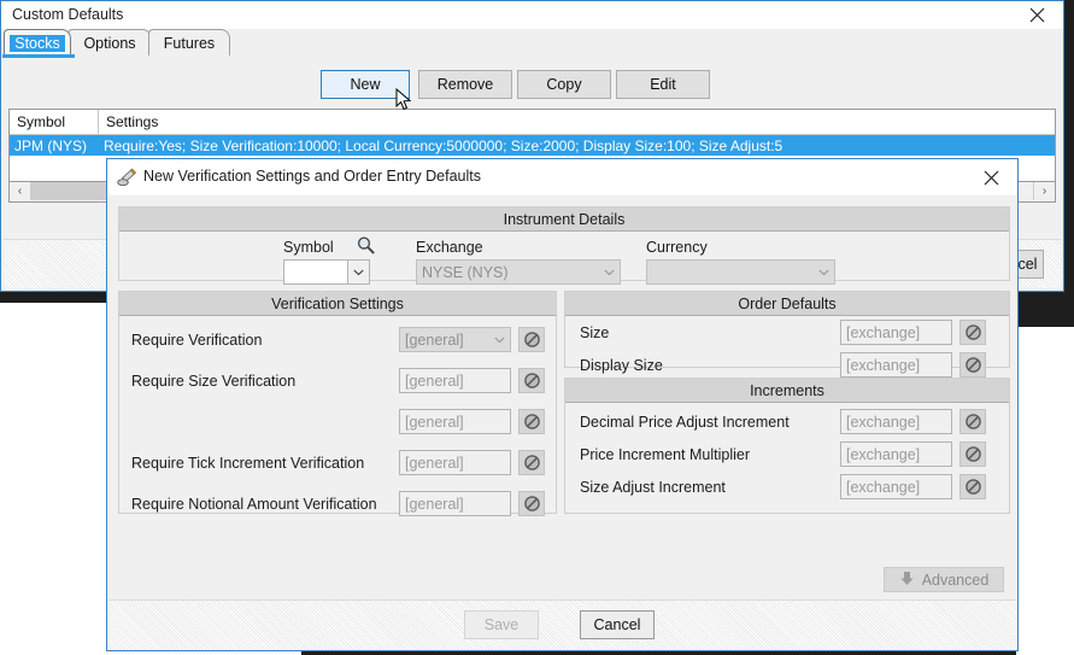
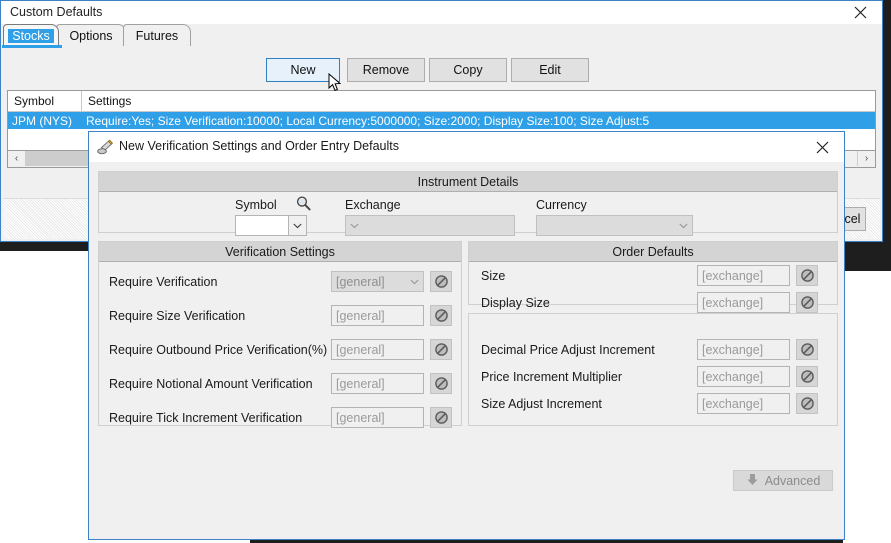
  Custom Defaults
  Stocks
  Options
  Futures
  New
  Remove
  Copy
  Edit
  Symbol
  Settings
  JPM (NYS)
  Require:Yes; Size Verification:10000; Local Currency:5000000; Size:2000; Display Size:100; Size Adjust:5
  ‹
  ›
  New Verification Settings and Order Entry Defaults
  Instrument Details
  Symbol
  Exchange
- NYSE (NYS)
  Currency
  Verification Settings
  Require Verification
  [general]
  Require Size Verification
  [general]
+ Require Outbound Price Verification(%)
  [general]
- Require Tick Increment Verification
+ Require Notional Amount Verification
  [general]
- Require Notional Amount Verification
+ Require Tick Increment Verification
  [general]
  Order Defaults
  Size
  [exchange]
  Display Size
  [exchange]
- Increments
  Decimal Price Adjust Increment
  [exchange]
  Price Increment Multiplier
  [exchange]
  Size Adjust Increment
  [exchange]
  Advanced
- Save
- Cancel
